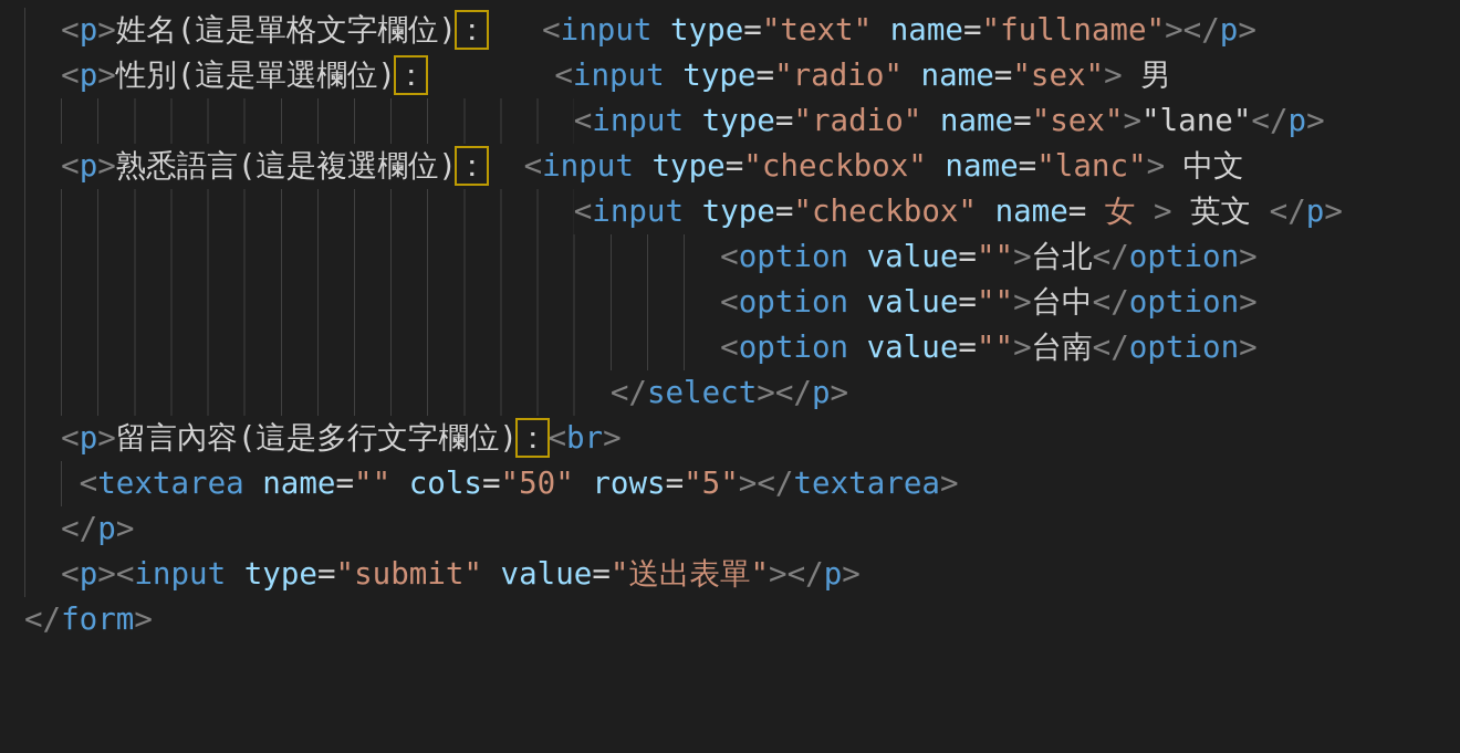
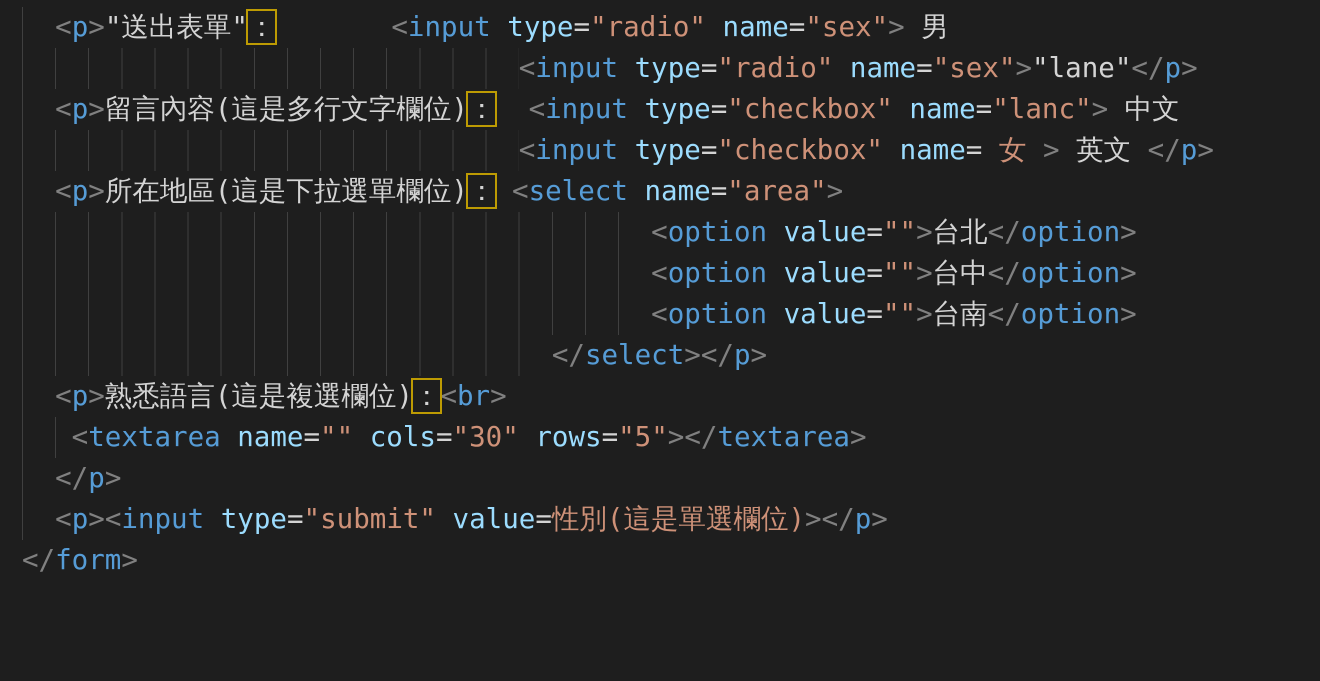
- <p>姓名(這是單格文字欄位)： <input type="text" name="fullname"></p>
- <p>性別(這是單選欄位)： <input type="radio" name="sex"> 男
+ <p>"送出表單"： <input type="radio" name="sex"> 男
  <input type="radio" name="sex">"lane"</p>
- <p>熟悉語言(這是複選欄位)： <input type="checkbox" name="lanc"> 中文
+ <p>留言內容(這是多行文字欄位)： <input type="checkbox" name="lanc"> 中文
  <input type="checkbox" name= 女 > 英文 </p>
+ <p>所在地區(這是下拉選單欄位)： <select name="area">
  <option value="">台北</option>
  <option value="">台中</option>
  <option value="">台南</option>
  </select></p>
- <p>留言內容(這是多行文字欄位)：<br>
+ <p>熟悉語言(這是複選欄位)：<br>
- <textarea name="" cols="50" rows="5"></textarea>
+ <textarea name="" cols="30" rows="5"></textarea>
  </p>
- <p><input type="submit" value="送出表單"></p>
+ <p><input type="submit" value=性別(這是單選欄位)></p>
  </form>
